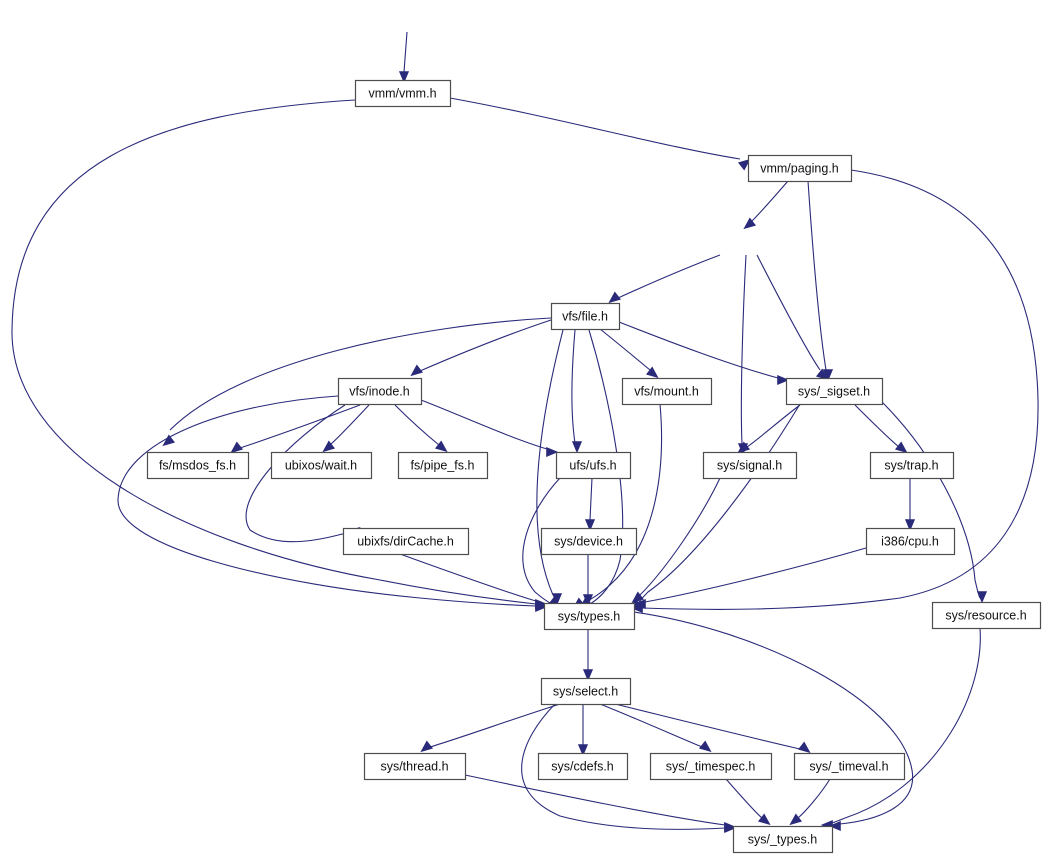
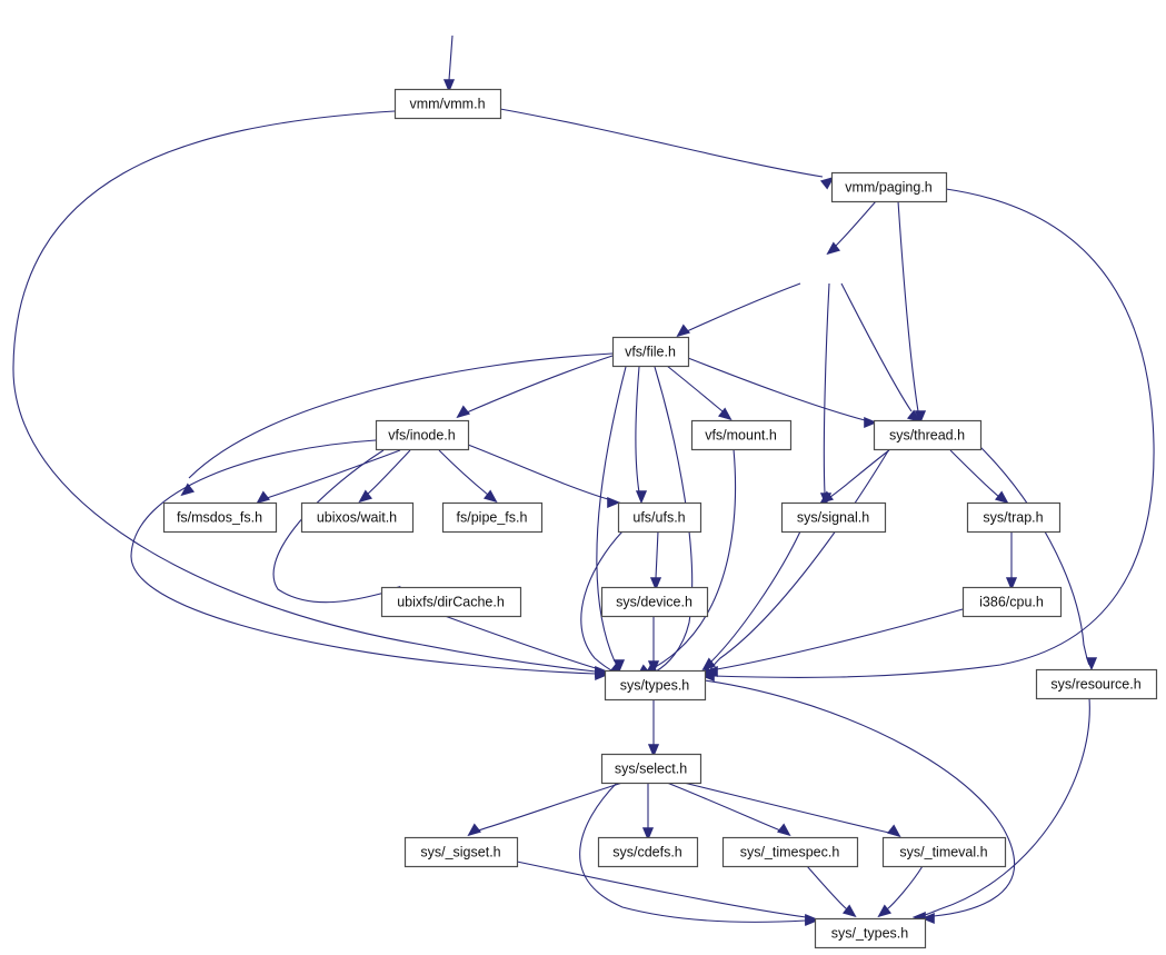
  vmm/vmm.h
  vmm/paging.h
  vfs/file.h
  vfs/inode.h
  vfs/mount.h
- sys/_sigset.h
+ sys/thread.h
  fs/msdos_fs.h
  ubixos/wait.h
  fs/pipe_fs.h
  ufs/ufs.h
  sys/signal.h
  sys/trap.h
  ubixfs/dirCache.h
  sys/device.h
  i386/cpu.h
  sys/types.h
  sys/resource.h
  sys/select.h
- sys/thread.h
+ sys/_sigset.h
  sys/cdefs.h
  sys/_timespec.h
  sys/_timeval.h
  sys/_types.h
